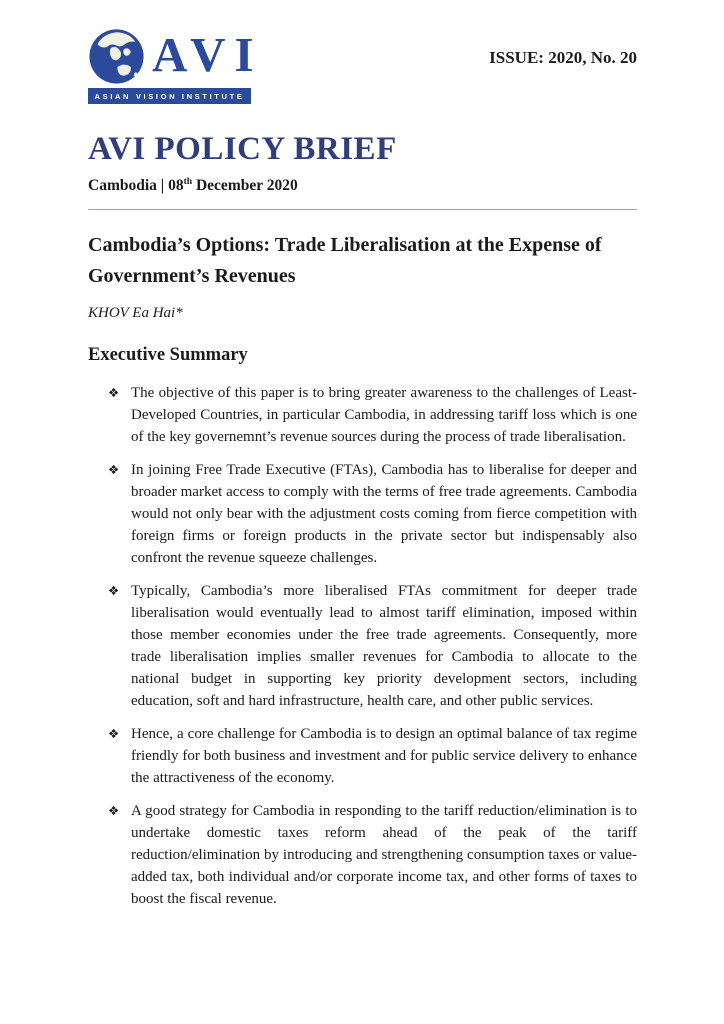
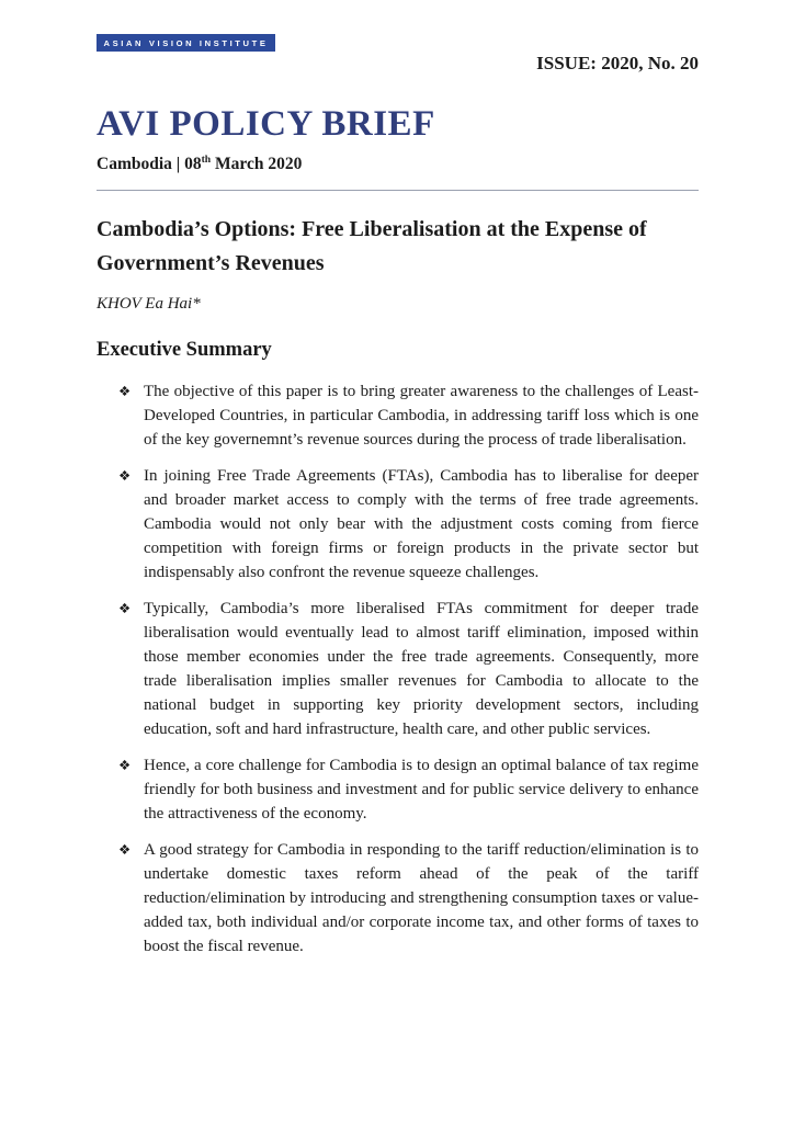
- AVI
  ASIAN VISION INSTITUTE
  ISSUE: 2020, No. 20
  AVI POLICY BRIEF
- Cambodia | 08th December 2020
+ Cambodia | 08th March 2020
- Cambodia’s Options: Trade Liberalisation at the Expense of Government’s Revenues
+ Cambodia’s Options: Free Liberalisation at the Expense of Government’s Revenues
  KHOV Ea Hai*
  Executive Summary
  ❖
  The objective of this paper is to bring greater awareness to the challenges of Least-Developed Countries, in particular Cambodia, in addressing tariff loss which is one of the key governemnt’s revenue sources during the process of trade liberalisation.
  ❖
- In joining Free Trade Executive (FTAs), Cambodia has to liberalise for deeper and broader market access to comply with the terms of free trade agreements. Cambodia would not only bear with the adjustment costs coming from fierce competition with foreign firms or foreign products in the private sector but indispensably also confront the revenue squeeze challenges.
+ In joining Free Trade Agreements (FTAs), Cambodia has to liberalise for deeper and broader market access to comply with the terms of free trade agreements. Cambodia would not only bear with the adjustment costs coming from fierce competition with foreign firms or foreign products in the private sector but indispensably also confront the revenue squeeze challenges.
  ❖
  Typically, Cambodia’s more liberalised FTAs commitment for deeper trade liberalisation would eventually lead to almost tariff elimination, imposed within those member economies under the free trade agreements. Consequently, more trade liberalisation implies smaller revenues for Cambodia to allocate to the national budget in supporting key priority development sectors, including education, soft and hard infrastructure, health care, and other public services.
  ❖
  Hence, a core challenge for Cambodia is to design an optimal balance of tax regime friendly for both business and investment and for public service delivery to enhance the attractiveness of the economy.
  ❖
  A good strategy for Cambodia in responding to the tariff reduction/elimination is to undertake domestic taxes reform ahead of the peak of the tariff reduction/elimination by introducing and strengthening consumption taxes or value-added tax, both individual and/or corporate income tax, and other forms of taxes to boost the fiscal revenue.
